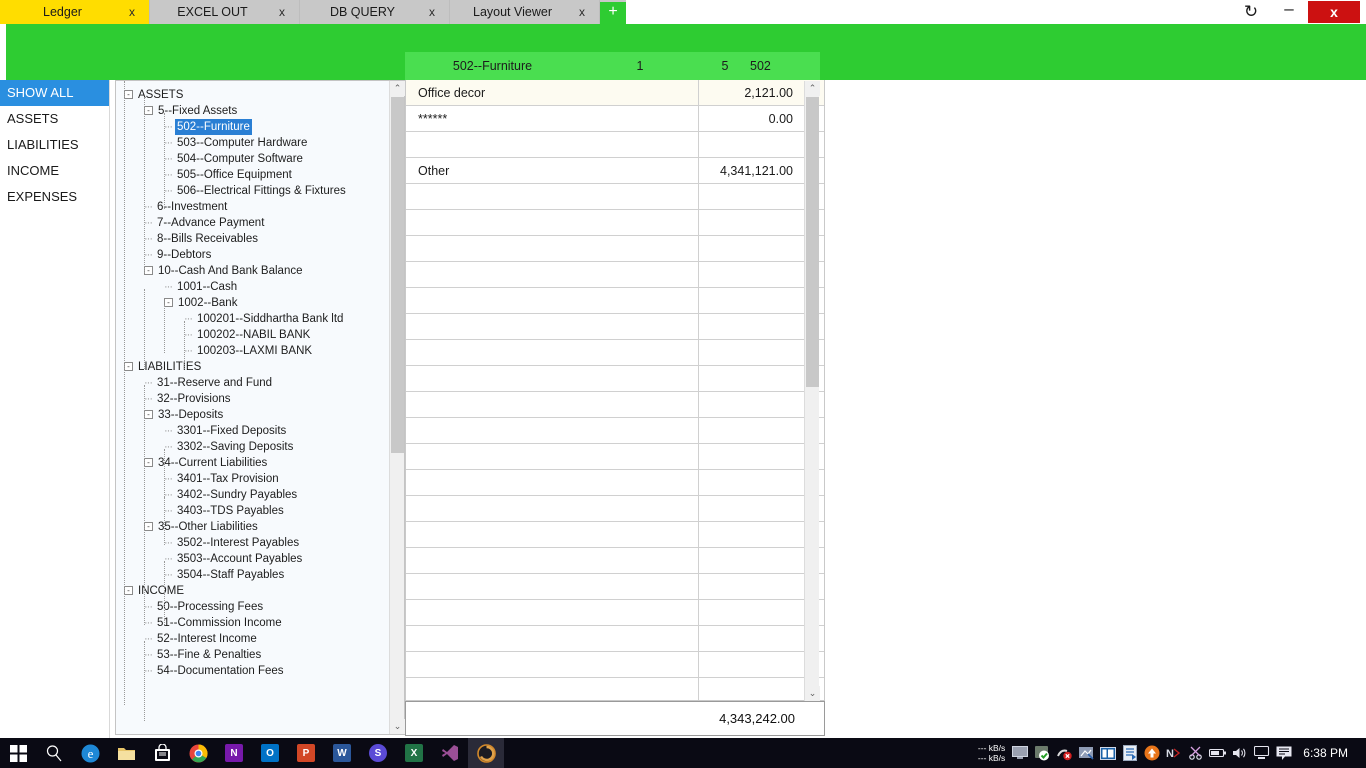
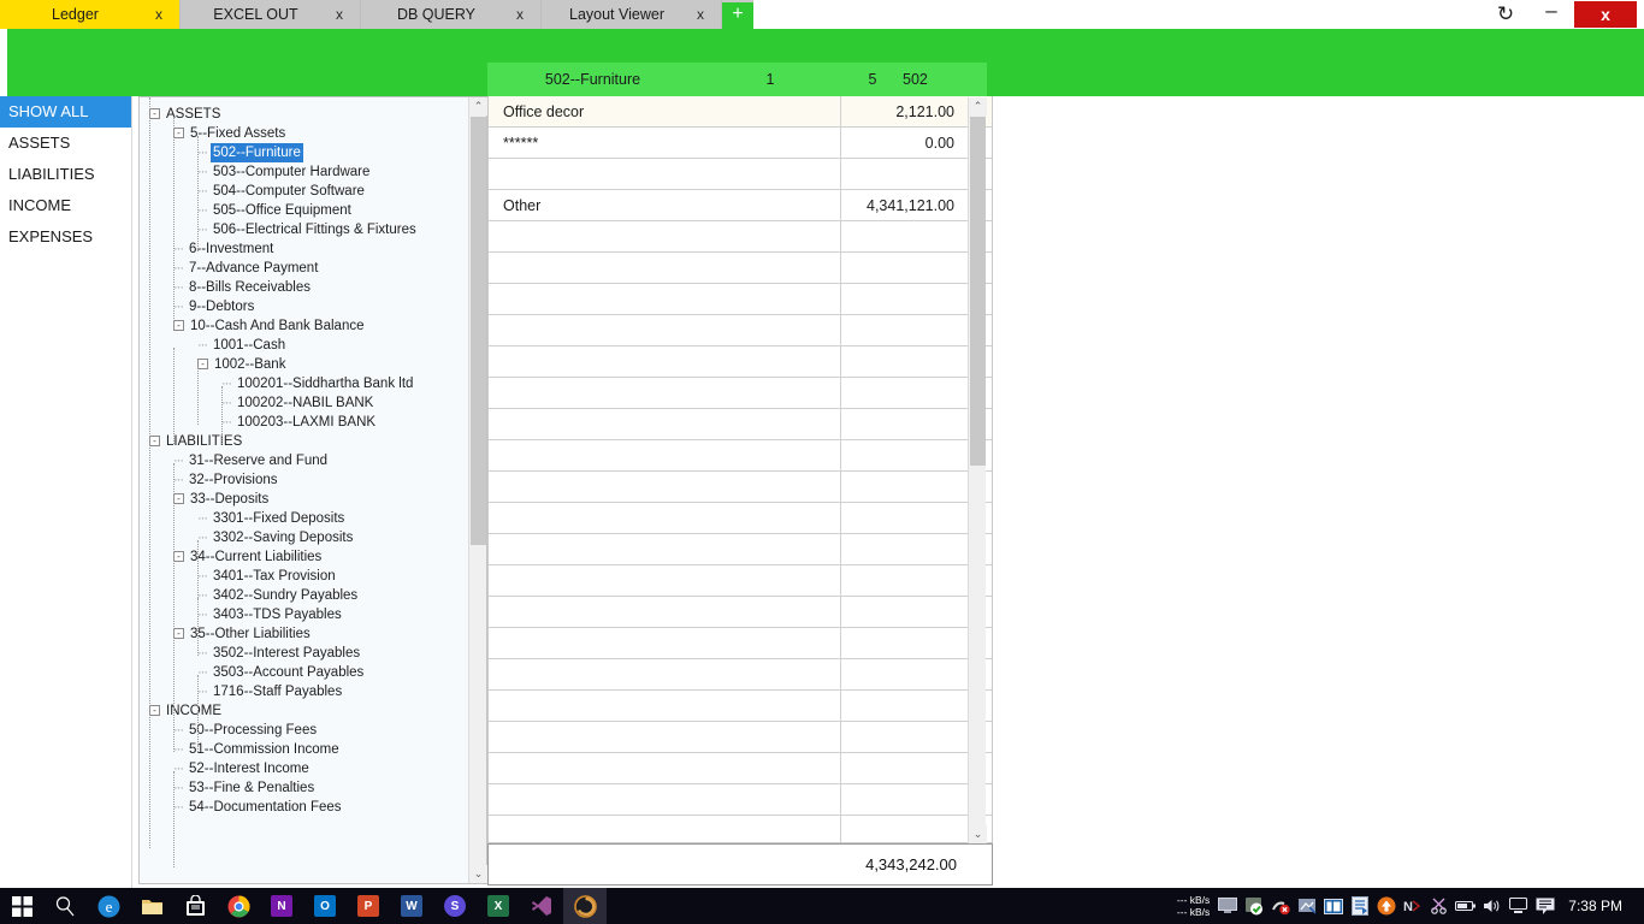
  Ledger
  x
  EXCEL OUT
  x
  DB QUERY
  x
  Layout Viewer
  x
  +
  ↻
  –
  x
  SHOW ALL
  ASSETS
  LIABILITIES
  INCOME
  EXPENSES
  - ASSETS
  - 5--Fixed Assets
  ··· 502--Furniture
  ··· 503--Computer Hardware
  ··· 504--Computer Software
  ··· 505--Office Equipment
  ··· 506--Electrical Fittings & Fixtures
  ··· 6--Investment
  ··· 7--Advance Payment
  ··· 8--Bills Receivables
  ··· 9--Debtors
  - 10--Cash And Bank Balance
  ··· 1001--Cash
  - 1002--Bank
  ··· 100201--Siddhartha Bank ltd
  ··· 100202--NABIL BANK
  ··· 100203--LAXMI BANK
  - LIABILITIES
  ··· 31--Reserve and Fund
  ··· 32--Provisions
  - 33--Deposits
  ··· 3301--Fixed Deposits
  ··· 3302--Saving Deposits
  - 34--Current Liabilities
  ··· 3401--Tax Provision
  ··· 3402--Sundry Payables
  ··· 3403--TDS Payables
  - 35--Other Liabilities
  ··· 3502--Interest Payables
  ··· 3503--Account Payables
- ··· 3504--Staff Payables
+ ··· 1716--Staff Payables
  - INCOME
  ··· 50--Processing Fees
  ··· 51--Commission Income
  ··· 52--Interest Income
  ··· 53--Fine & Penalties
  ··· 54--Documentation Fees
  ⌃
  ⌄
  502--Furniture
  1
  5
  502
  Office decor
  2,121.00
  ******
  0.00
  Other
  4,341,121.00
  ⌃
  ⌄
  4,343,242.00
  e
  N
  O
  P
  W
  S
  X
  --- kB/s
  --- kB/s
  N
- 6:38 PM
+ 7:38 PM
